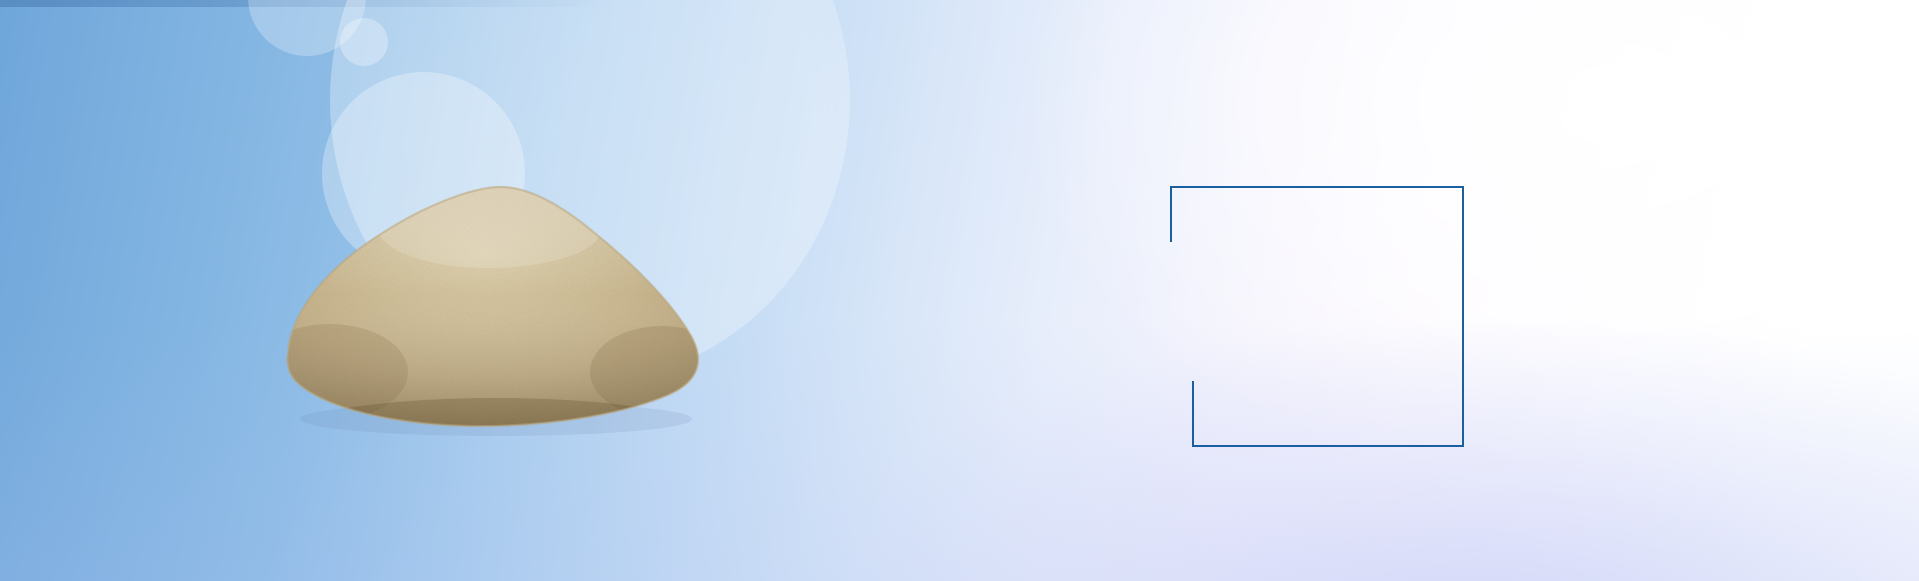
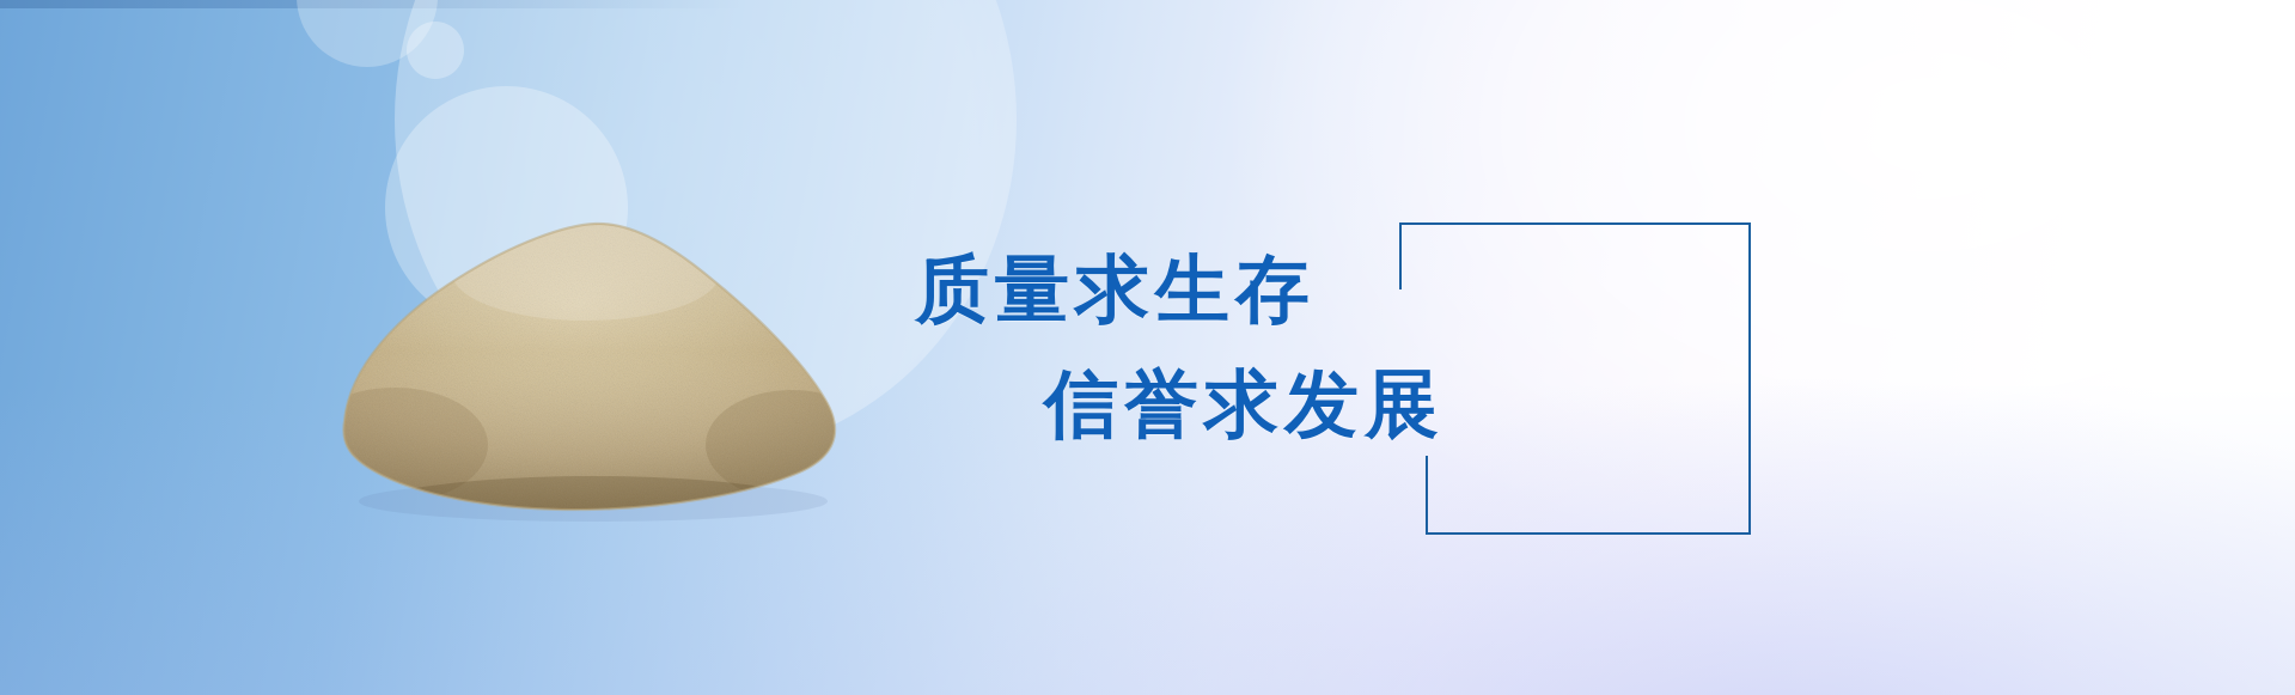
+ 质量求生存
+ 信誉求发展
